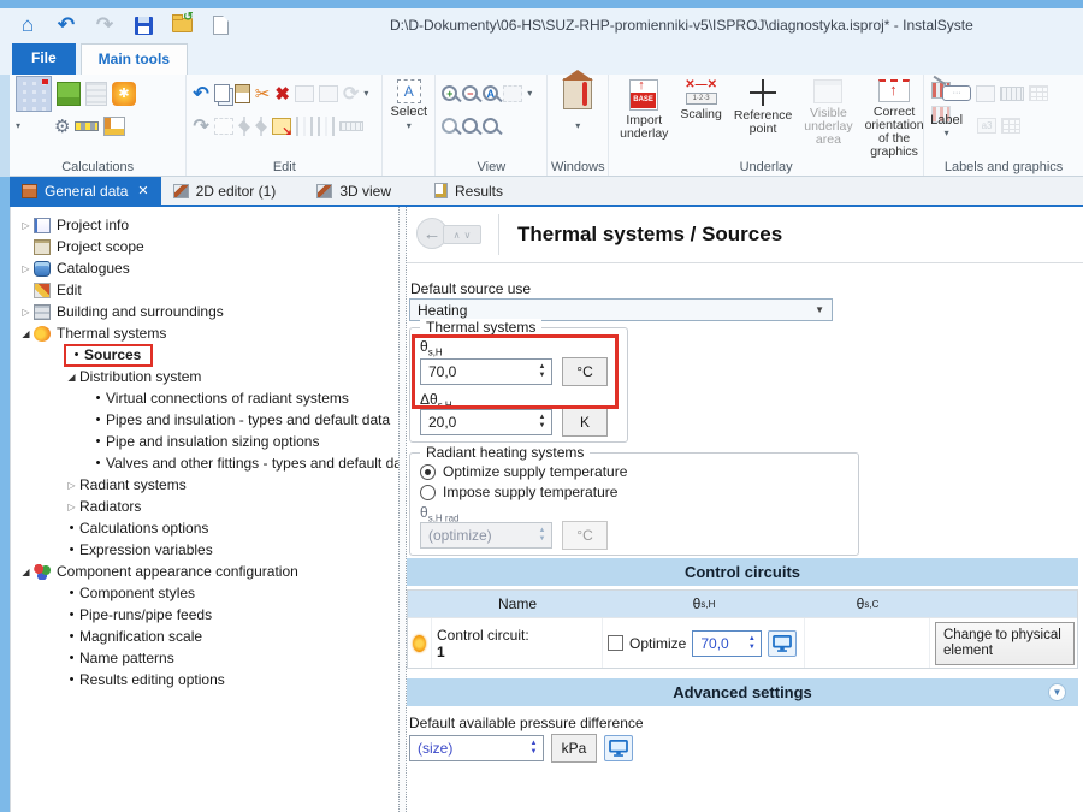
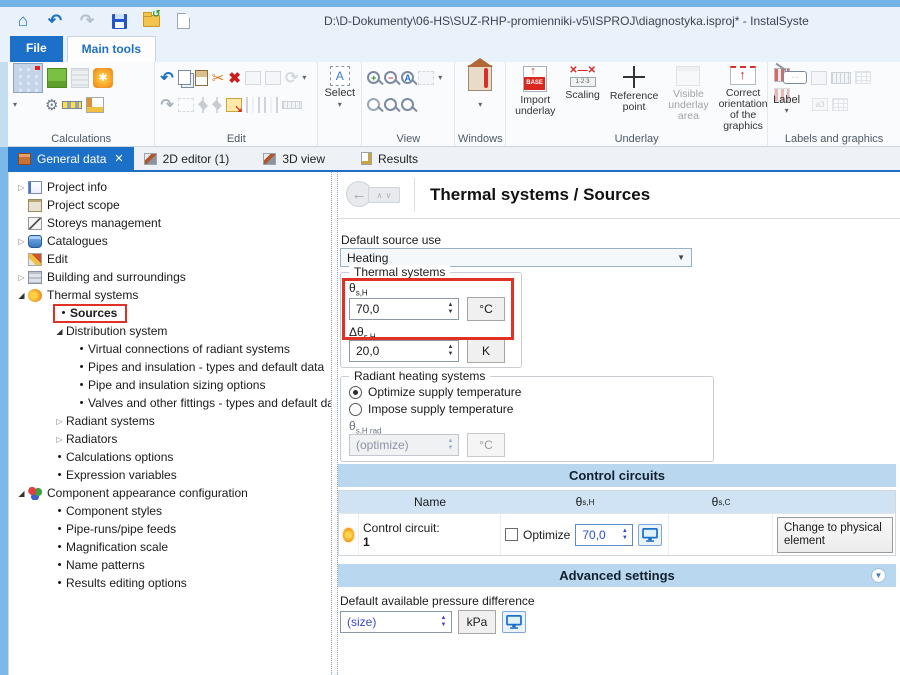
  ⌂
  ↶
  ↷
  D:\D-Dokumenty\06-HS\SUZ-RHP-promienniki-v5\ISPROJ\diagnostyka.isproj* - InstalSyste
  File
  Main tools
  ✱
  ▾
  ⚙
  Calculations
  ↶
  ✂
  ✖
  ⟳
  ▾
  ↷
  Edit
  A
  Select
  ▾
  +
  −
  A
  ▾
  View
  ▾
  Windows
  Import underlay
  ✕—✕
  Scaling
  Reference point
  Visible underlay area
  Correct orientation of the graphics
  Underlay
  Label
  ▾
  a3
  Labels and graphics
  General data
  ✕
  2D editor (1)
  3D view
  Results
  ▷
  Project info
  Project scope
+ Storeys management
  ▷
  Catalogues
  Edit
  ▷
  Building and surroundings
  ◢
  Thermal systems
  •
  Sources
  ◢
  Distribution system
  •
  Virtual connections of radiant systems
  •
  Pipes and insulation - types and default data
  •
  Pipe and insulation sizing options
  •
  Valves and other fittings - types and default d
  ▷
  Radiant systems
  ▷
  Radiators
  •
  Calculations options
  •
  Expression variables
  ◢
  Component appearance configuration
  •
  Component styles
  •
  Pipe-runs/pipe feeds
  •
  Magnification scale
  •
  Name patterns
  •
  Results editing options
  ←
  ∧
  ∨
  Thermal systems / Sources
  Default source use
  Heating
  ▼
  Thermal systems
  θs,H
  70,0
  °C
  Δθs,H
  20,0
  K
  Radiant heating systems
  Optimize supply temperature
  Impose supply temperature
  θs,H rad
  (optimize)
  °C
  Control circuits
  Name
  θ
  s,H
  θ
  s,C
  Control circuit:
  1
  Optimize
  70,0
  Change to physical element
  Advanced settings
  ▼
  Default available pressure difference
  (size)
  kPa
